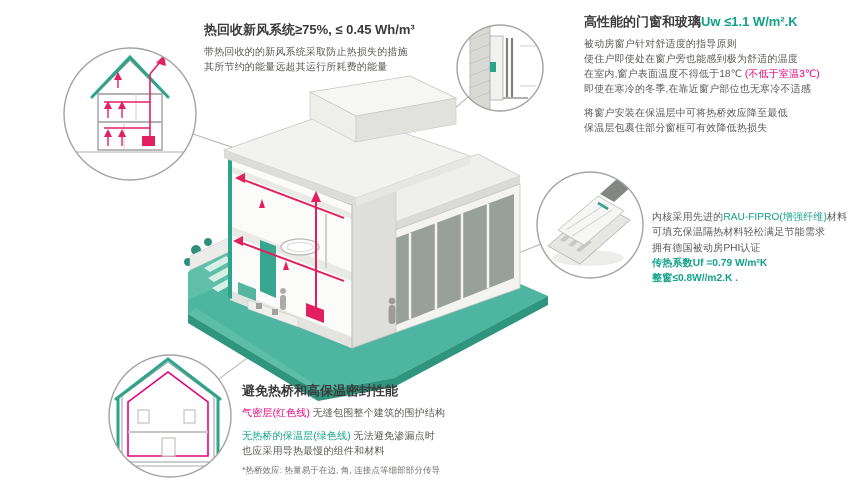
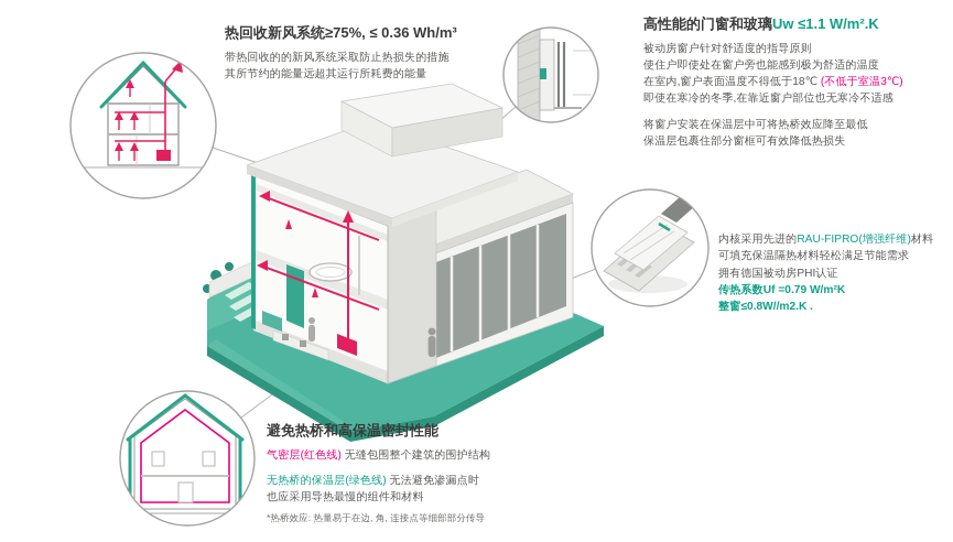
- 热回收新风系统≥75%, ≤ 0.45 Wh/m³
+ 热回收新风系统≥75%, ≤ 0.36 Wh/m³
  带热回收的的新风系统采取防止热损失的措施
  其所节约的能量远超其运行所耗费的能量
  高性能的门窗和玻璃Uw ≤1.1 W/m².K
  被动房窗户针对舒适度的指导原则
  使住户即使处在窗户旁也能感到极为舒适的温度
  在室内,窗户表面温度不得低于18℃ (不低于室温3℃)
  即使在寒冷的冬季,在靠近窗户部位也无寒冷不适感
  将窗户安装在保温层中可将热桥效应降至最低
  保温层包裹住部分窗框可有效降低热损失
  内核采用先进的RAU-FIPRO(增强纤维)材料
  可填充保温隔热材料轻松满足节能需求
  拥有德国被动房PHI认证
  传热系数Uf =0.79 W/m²K
  整窗≤0.8W//m2.K .
  避免热桥和高保温密封性能
  气密层(红色线) 无缝包围整个建筑的围护结构
  无热桥的保温层(绿色线) 无法避免渗漏点时
  也应采用导热最慢的组件和材料
  *热桥效应: 热量易于在边, 角, 连接点等细部部分传导
